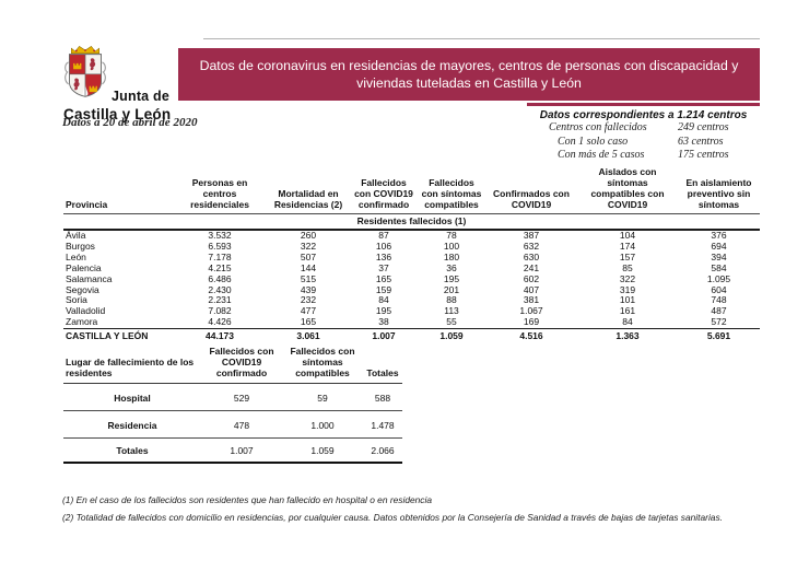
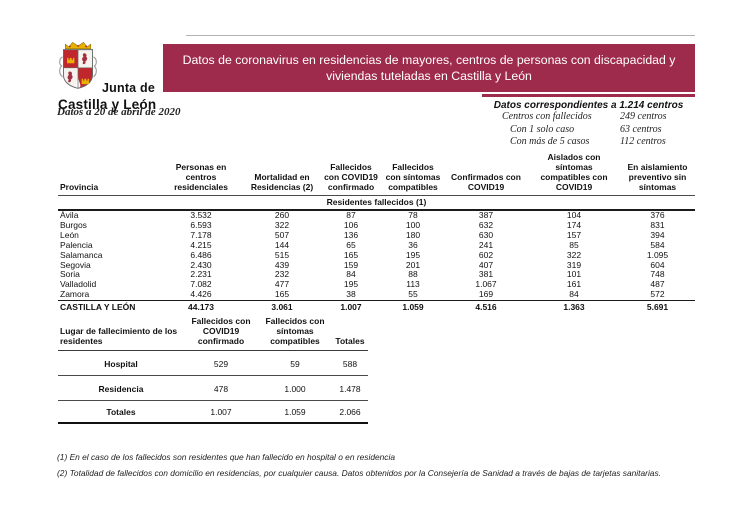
  Junta de
  Castilla y León
  Datos a 20 de abril de 2020
  Datos de coronavirus en residencias de mayores, centros de personas con discapacidad y
  viviendas tuteladas en Castilla y León
  Datos correspondientes a 1.214 centros
  Centros con fallecidos
  249 centros
  Con 1 solo caso
  63 centros
  Con más de 5 casos
- 175 centros
+ 112 centros
  Provincia	Personas en centros residenciales	Mortalidad en Residencias (2)	Fallecidos con COVID19 confirmado	Fallecidos con síntomas compatibles	Confirmados con COVID19	Aislados con síntomas compatibles con COVID19	En aislamiento preventivo sin síntomas
  Residentes fallecidos (1)
  Ávila	3.532	260	87	78	387	104	376
- Burgos	6.593	322	106	100	632	174	694
+ Burgos	6.593	322	106	100	632	174	831
  León	7.178	507	136	180	630	157	394
- Palencia	4.215	144	37	36	241	85	584
+ Palencia	4.215	144	65	36	241	85	584
  Salamanca	6.486	515	165	195	602	322	1.095
  Segovia	2.430	439	159	201	407	319	604
  Soria	2.231	232	84	88	381	101	748
  Valladolid	7.082	477	195	113	1.067	161	487
  Zamora	4.426	165	38	55	169	84	572
  CASTILLA Y LEÓN	44.173	3.061	1.007	1.059	4.516	1.363	5.691
  Lugar de fallecimiento de los residentes	Fallecidos con COVID19 confirmado	Fallecidos con síntomas compatibles	Totales
  Hospital	529	59	588
  Residencia	478	1.000	1.478
  Totales	1.007	1.059	2.066
  (1) En el caso de los fallecidos son residentes que han fallecido en hospital o en residencia
  (2) Totalidad de fallecidos con domicilio en residencias, por cualquier causa. Datos obtenidos por la Consejería de Sanidad a través de bajas de tarjetas sanitarias.
